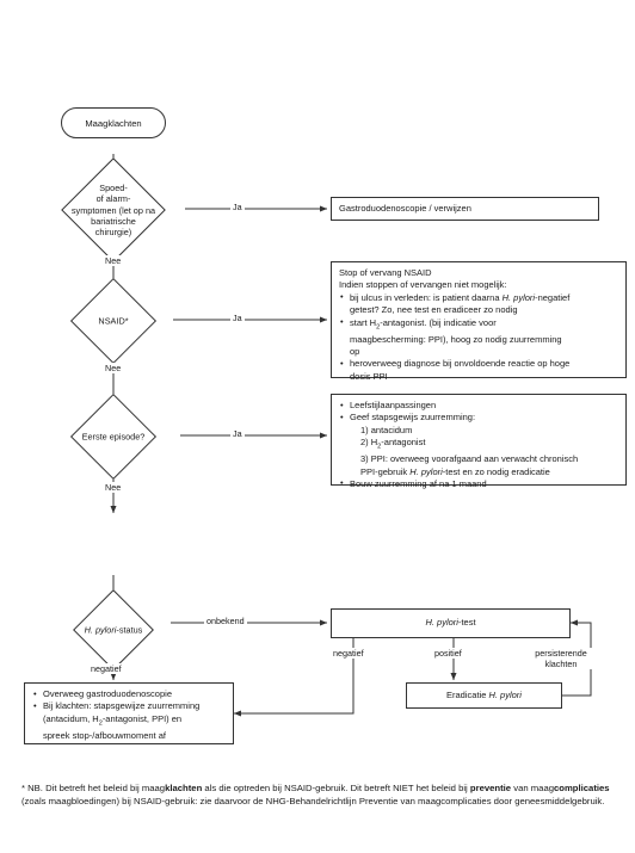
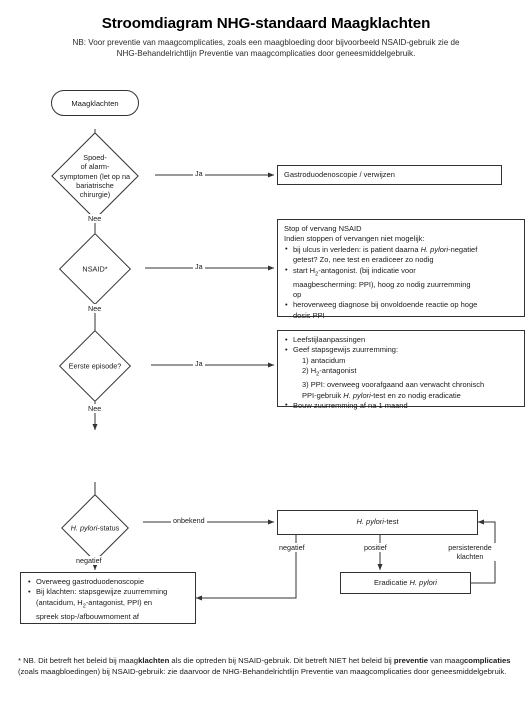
+ Stroomdiagram NHG-standaard Maagklachten
+ NB: Voor preventie van maagcomplicaties, zoals een maagbloeding door bijvoorbeeld NSAID-gebruik zie de NHG-Behandelrichtlijn Preventie van maagcomplicaties door geneesmiddelgebruik.
  Maagklachten
  Spoed-
  of alarm-
  symptomen (let op na
  bariatrische
  chirurgie)
  Gastroduodenoscopie / verwijzen
  NSAID*
  Stop of vervang NSAID
  Indien stoppen of vervangen niet mogelijk:
  bij ulcus in verleden: is patient daarna H. pylori-negatief
  getest? Zo, nee test en eradiceer zo nodig
  start H -antagonist. (bij indicatie voor
  maagbescherming: PPI), hoog zo nodig zuurremming
  op
  heroverweeg diagnose bij onvoldoende reactie op hoge
  dosis PPI
  Eerste episode?
  Leefstijlaanpassingen
  Geef stapsgewijs zuurremming:
  1) antacidum
  2) H -antagonist
  3) PPI: overweeg voorafgaand aan verwacht chronisch
  PPI-gebruik H. pylori-test en zo nodig eradicatie
  Bouw zuurremming af na 1 maand
  H. pylori-status
  H. pylori-test
  Eradicatie H. pylori
  Overweeg gastroduodenoscopie
  Bij klachten: stapsgewijze zuurremming
  (antacidum, H -antagonist, PPI) en
  spreek stop-/afbouwmoment af
  Ja
  Nee
  Ja
  Nee
  Ja
  Nee
  onbekend
  negatief
  negatief
  positief
  persisterende
  klachten
  * NB. Dit betreft het beleid bij maagklachten als die optreden bij NSAID-gebruik. Dit betreft NIET het beleid bij preventie van maagcomplicaties (zoals maagbloedingen) bij NSAID-gebruik: zie daarvoor de NHG-Behandelrichtlijn Preventie van maagcomplicaties door geneesmiddelgebruik.
